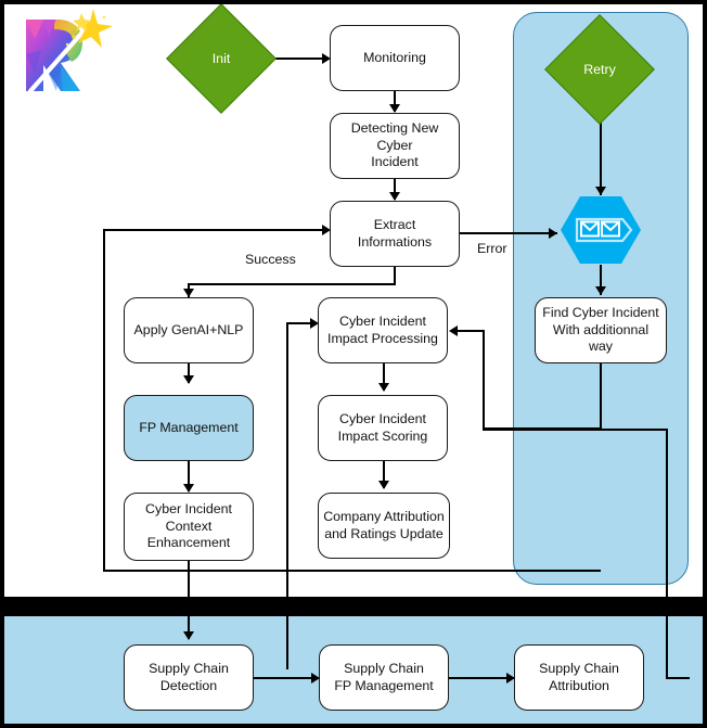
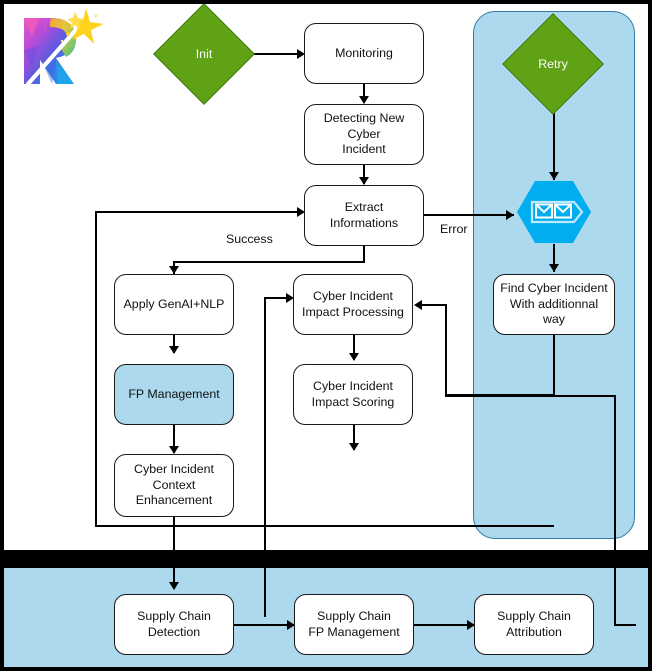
  Init
  Retry
  Monitoring
  Detecting New Cyber
  Incident
  Extract Informations
  Apply GenAI+NLP
  FP Management
  Cyber Incident
  Context
  Enhancement
  Cyber Incident
  Impact Processing
  Cyber Incident
  Impact Scoring
- Company Attribution
- and Ratings Update
  Find Cyber Incident
  With additionnal way
  Supply Chain
  Detection
  Supply Chain
  FP Management
  Supply Chain
  Attribution
  Success
  Error
